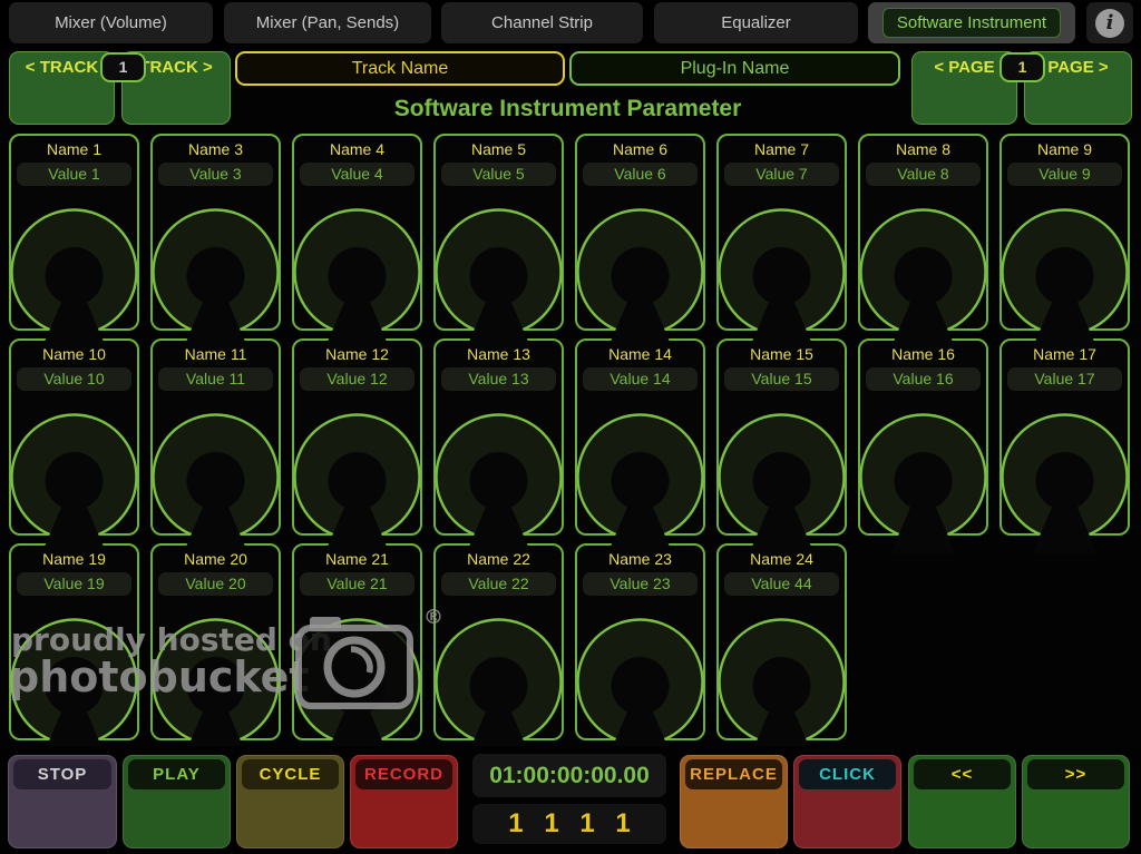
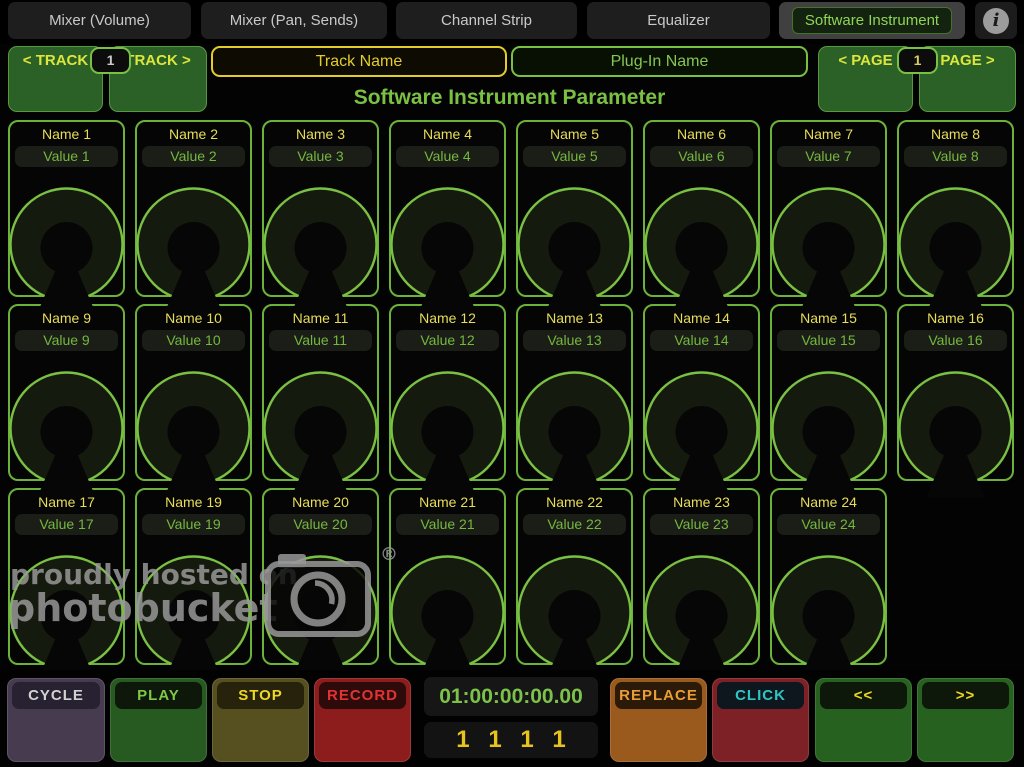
  Mixer (Volume)
  Mixer (Pan, Sends)
  Channel Strip
  Equalizer
  Software Instrument
  i
  < TRACK
  RACK >
  1
  Track Name
  Plug-In Name
  < PAGE
  PAGE >
  1
  Software Instrument Parameter
  Name 1
  Value 1
+ Name 2
+ Value 2
  Name 3
  Value 3
  Name 4
  Value 4
  Name 5
  Value 5
  Name 6
  Value 6
  Name 7
  Value 7
  Name 8
  Value 8
  Name 9
  Value 9
  Name 10
  Value 10
  Name 11
  Value 11
  Name 12
  Value 12
  Name 13
  Value 13
  Name 14
  Value 14
  Name 15
  Value 15
  Name 16
  Value 16
  Name 17
  Value 17
  Name 19
  Value 19
  Name 20
  Value 20
  Name 21
  Value 21
  Name 22
  Value 22
  Name 23
  Value 23
  Name 24
- Value 44
+ Value 24
  proudly hosted on
  photobucket
  ®
- STOP
+ CYCLE
  PLAY
- CYCLE
+ STOP
  RECORD
  01:00:00:00.00
  1 1 1 1
  REPLACE
  CLICK
  <<
  >>
